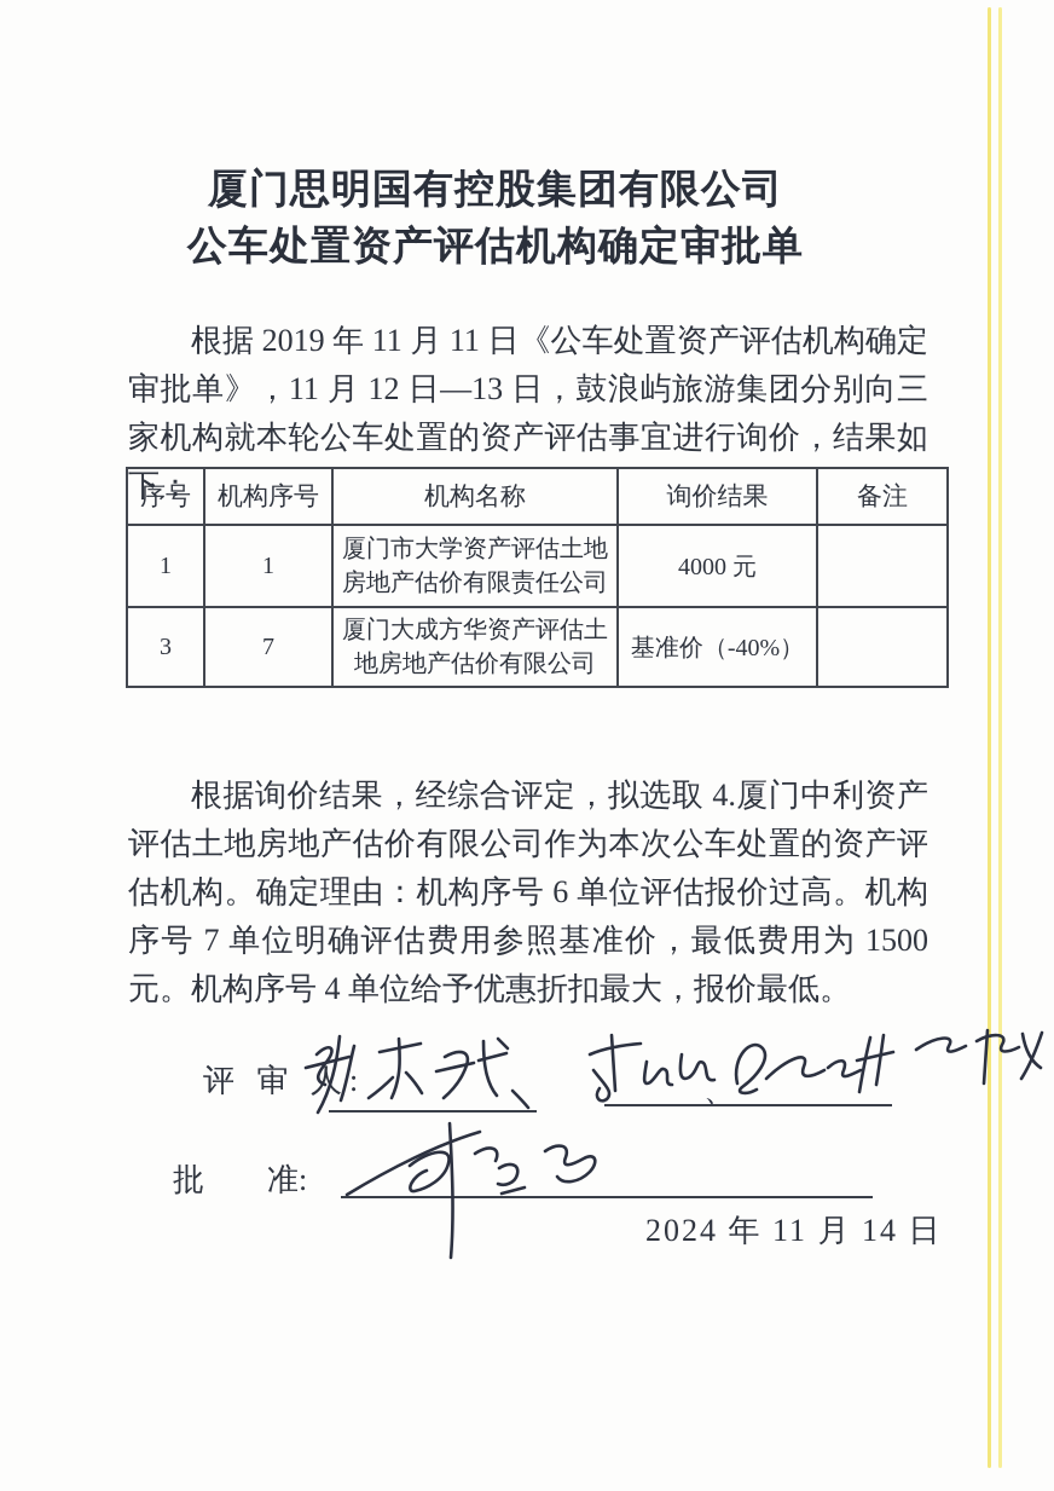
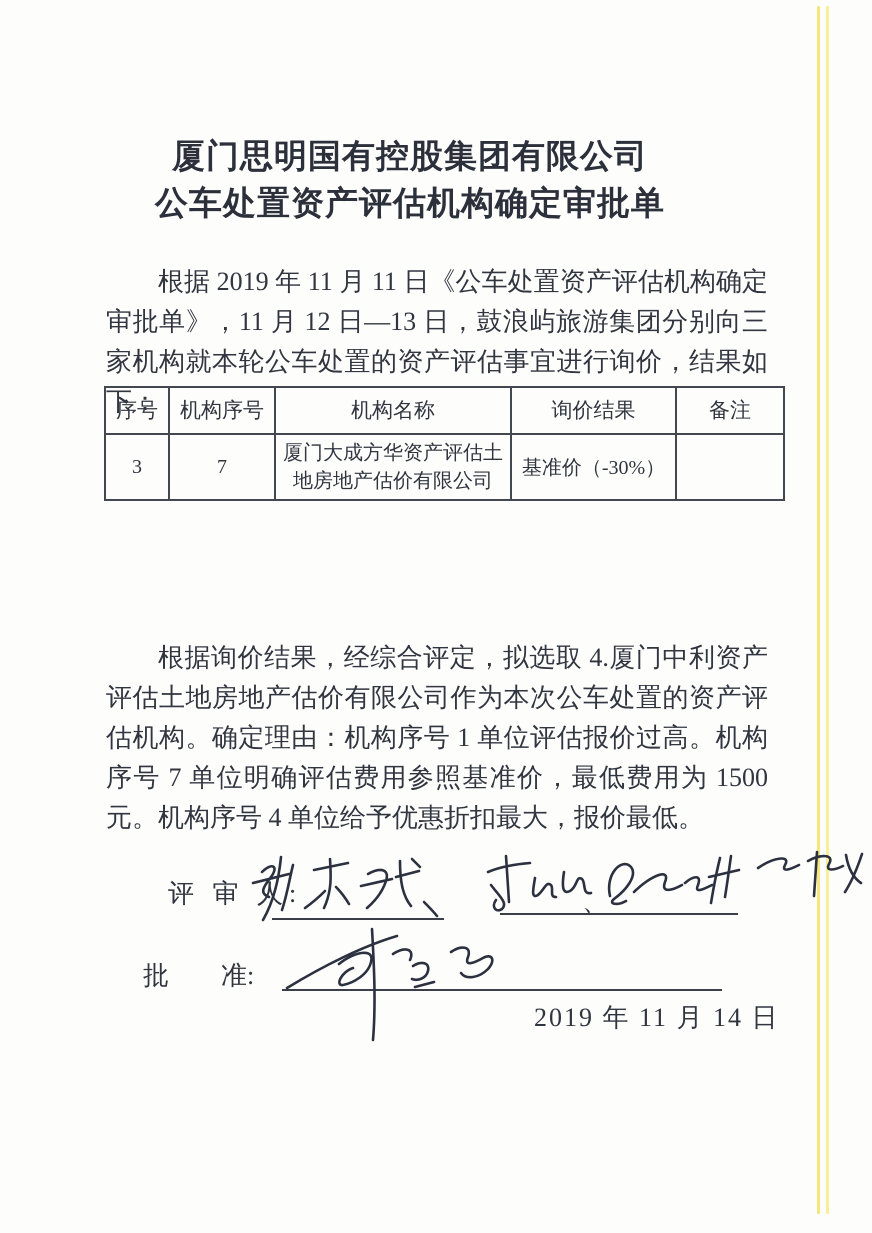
  厦门思明国有控股集团有限公司
  公车处置资产评估机构确定审批单
  根据 2019 年 11 月 11 日《公车处置资产评估机构确定审批单》，11 月 12 日—13 日，鼓浪屿旅游集团分别向三家机构就本轮公车处置的资产评估事宜进行询价，结果如下：
  序号	机构序号	机构名称	询价结果	备注
- 1	1	厦门市大学资产评估土地房地产估价有限责任公司	4000 元
- 3	7	厦门大成方华资产评估土地房地产估价有限公司	基准价（-40%）
+ 3	7	厦门大成方华资产评估土地房地产估价有限公司	基准价（-30%）
- 根据询价结果，经综合评定，拟选取 4.厦门中利资产评估土地房地产估价有限公司作为本次公车处置的资产评估机构。确定理由：机构序号 6 单位评估报价过高。机构序号 7 单位明确评估费用参照基准价，最低费用为 1500 元。机构序号 4 单位给予优惠折扣最大，报价最低。
+ 根据询价结果，经综合评定，拟选取 4.厦门中利资产评估土地房地产估价有限公司作为本次公车处置的资产评估机构。确定理由：机构序号 1 单位评估报价过高。机构序号 7 单位明确评估费用参照基准价，最低费用为 1500 元。机构序号 4 单位给予优惠折扣最大，报价最低。
  评 审:
  、
  批 准:
- 2024 年 11 月 14 日
+ 2019 年 11 月 14 日
